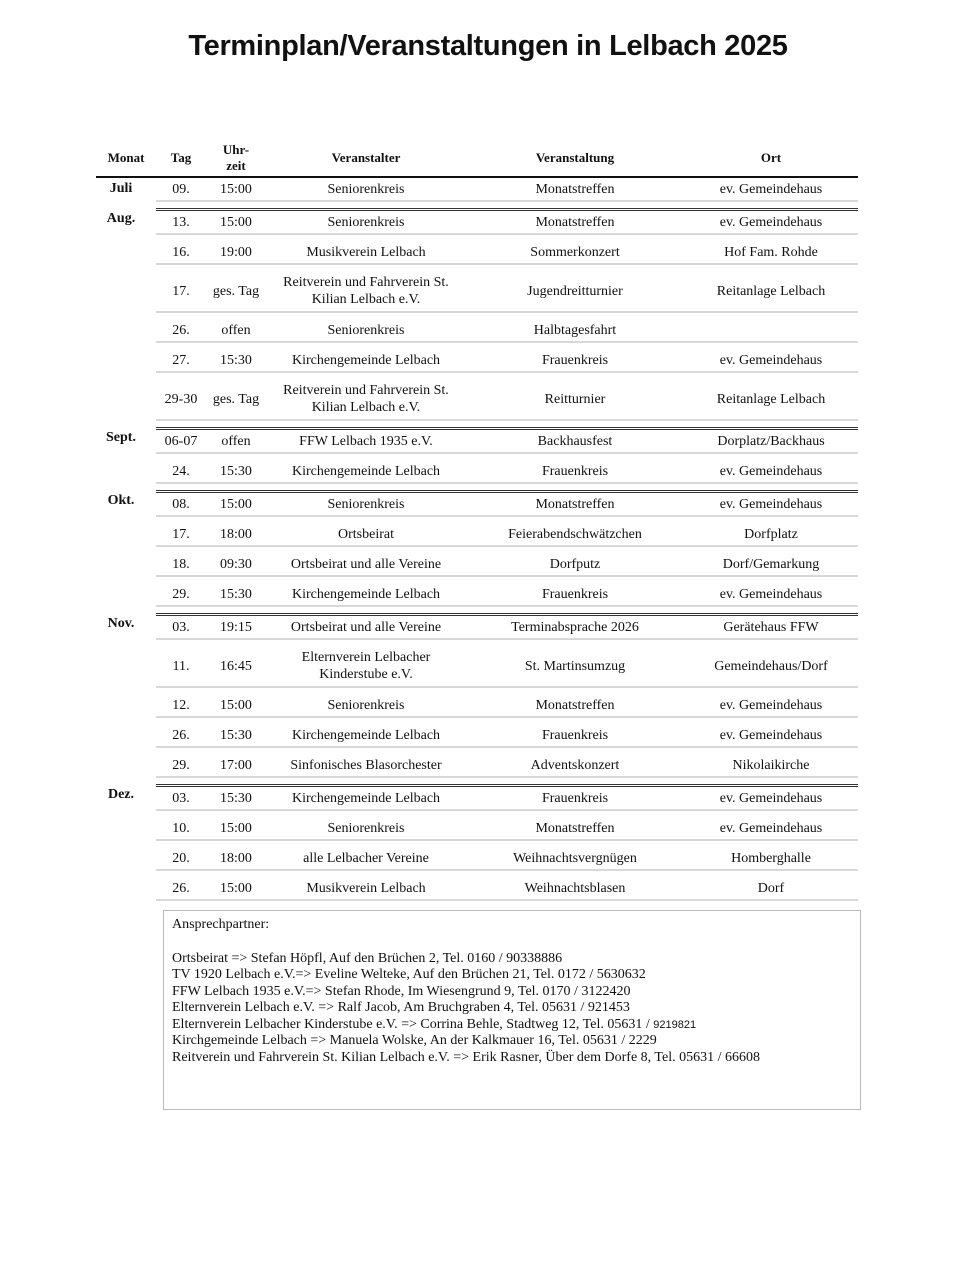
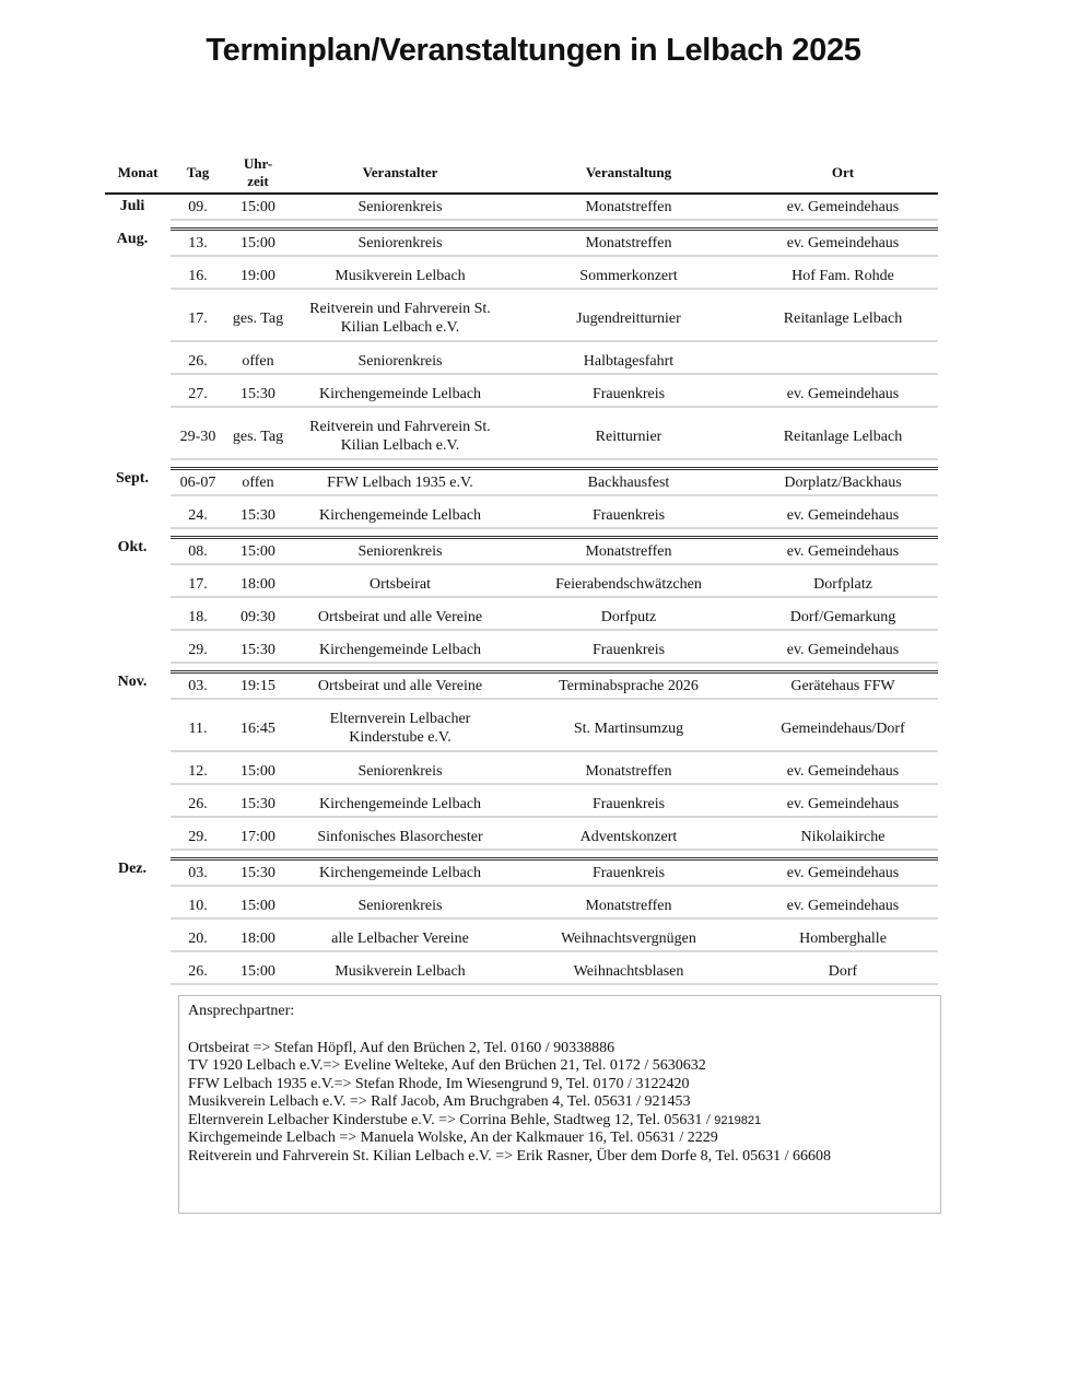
  Terminplan/Veranstaltungen in Lelbach 2025
  Monat
  Tag
  Uhr-
  zeit
  Veranstalter
  Veranstaltung
  Ort
  Juli
  09.
  15:00
  Seniorenkreis
  Monatstreffen
  ev. Gemeindehaus
  Aug.
  13.
  15:00
  Seniorenkreis
  Monatstreffen
  ev. Gemeindehaus
  16.
  19:00
  Musikverein Lelbach
  Sommerkonzert
  Hof Fam. Rohde
  17.
  ges. Tag
  Reitverein und Fahrverein St. Kilian Lelbach e.V.
  Jugendreitturnier
  Reitanlage Lelbach
  26.
  offen
  Seniorenkreis
  Halbtagesfahrt
  27.
  15:30
  Kirchengemeinde Lelbach
  Frauenkreis
  ev. Gemeindehaus
  29-30
  ges. Tag
  Reitverein und Fahrverein St. Kilian Lelbach e.V.
  Reitturnier
  Reitanlage Lelbach
  Sept.
  06-07
  offen
  FFW Lelbach 1935 e.V.
  Backhausfest
  Dorplatz/Backhaus
  24.
  15:30
  Kirchengemeinde Lelbach
  Frauenkreis
  ev. Gemeindehaus
  Okt.
  08.
  15:00
  Seniorenkreis
  Monatstreffen
  ev. Gemeindehaus
  17.
  18:00
  Ortsbeirat
  Feierabendschwätzchen
  Dorfplatz
  18.
  09:30
  Ortsbeirat und alle Vereine
  Dorfputz
  Dorf/Gemarkung
  29.
  15:30
  Kirchengemeinde Lelbach
  Frauenkreis
  ev. Gemeindehaus
  Nov.
  03.
  19:15
  Ortsbeirat und alle Vereine
  Terminabsprache 2026
  Gerätehaus FFW
  11.
  16:45
  Elternverein Lelbacher Kinderstube e.V.
  St. Martinsumzug
  Gemeindehaus/Dorf
  12.
  15:00
  Seniorenkreis
  Monatstreffen
  ev. Gemeindehaus
  26.
  15:30
  Kirchengemeinde Lelbach
  Frauenkreis
  ev. Gemeindehaus
  29.
  17:00
  Sinfonisches Blasorchester
  Adventskonzert
  Nikolaikirche
  Dez.
  03.
  15:30
  Kirchengemeinde Lelbach
  Frauenkreis
  ev. Gemeindehaus
  10.
  15:00
  Seniorenkreis
  Monatstreffen
  ev. Gemeindehaus
  20.
  18:00
  alle Lelbacher Vereine
  Weihnachtsvergnügen
  Homberghalle
  26.
  15:00
  Musikverein Lelbach
  Weihnachtsblasen
  Dorf
  Ansprechpartner:
  Ortsbeirat => Stefan Höpfl, Auf den Brüchen 2, Tel. 0160 / 90338886
  TV 1920 Lelbach e.V.=> Eveline Welteke, Auf den Brüchen 21, Tel. 0172 / 5630632
  FFW Lelbach 1935 e.V.=> Stefan Rhode, Im Wiesengrund 9, Tel. 0170 / 3122420
- Elternverein Lelbach e.V. => Ralf Jacob, Am Bruchgraben 4, Tel. 05631 / 921453
+ Musikverein Lelbach e.V. => Ralf Jacob, Am Bruchgraben 4, Tel. 05631 / 921453
  Elternverein Lelbacher Kinderstube e.V. => Corrina Behle, Stadtweg 12, Tel. 05631 / 9219821
  Kirchgemeinde Lelbach => Manuela Wolske, An der Kalkmauer 16, Tel. 05631 / 2229
  Reitverein und Fahrverein St. Kilian Lelbach e.V. => Erik Rasner, Über dem Dorfe 8, Tel. 05631 / 66608
